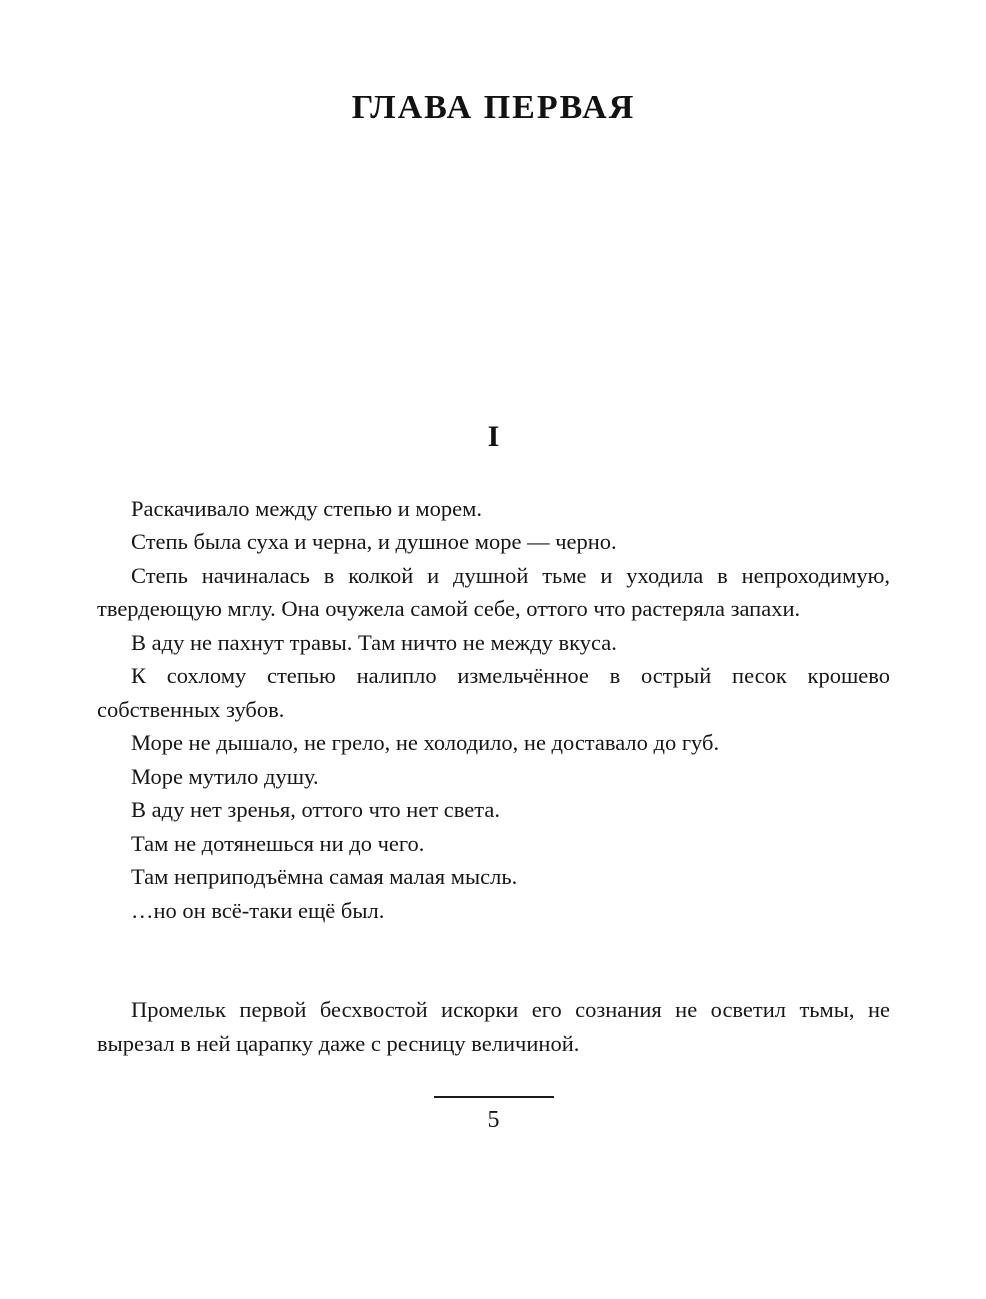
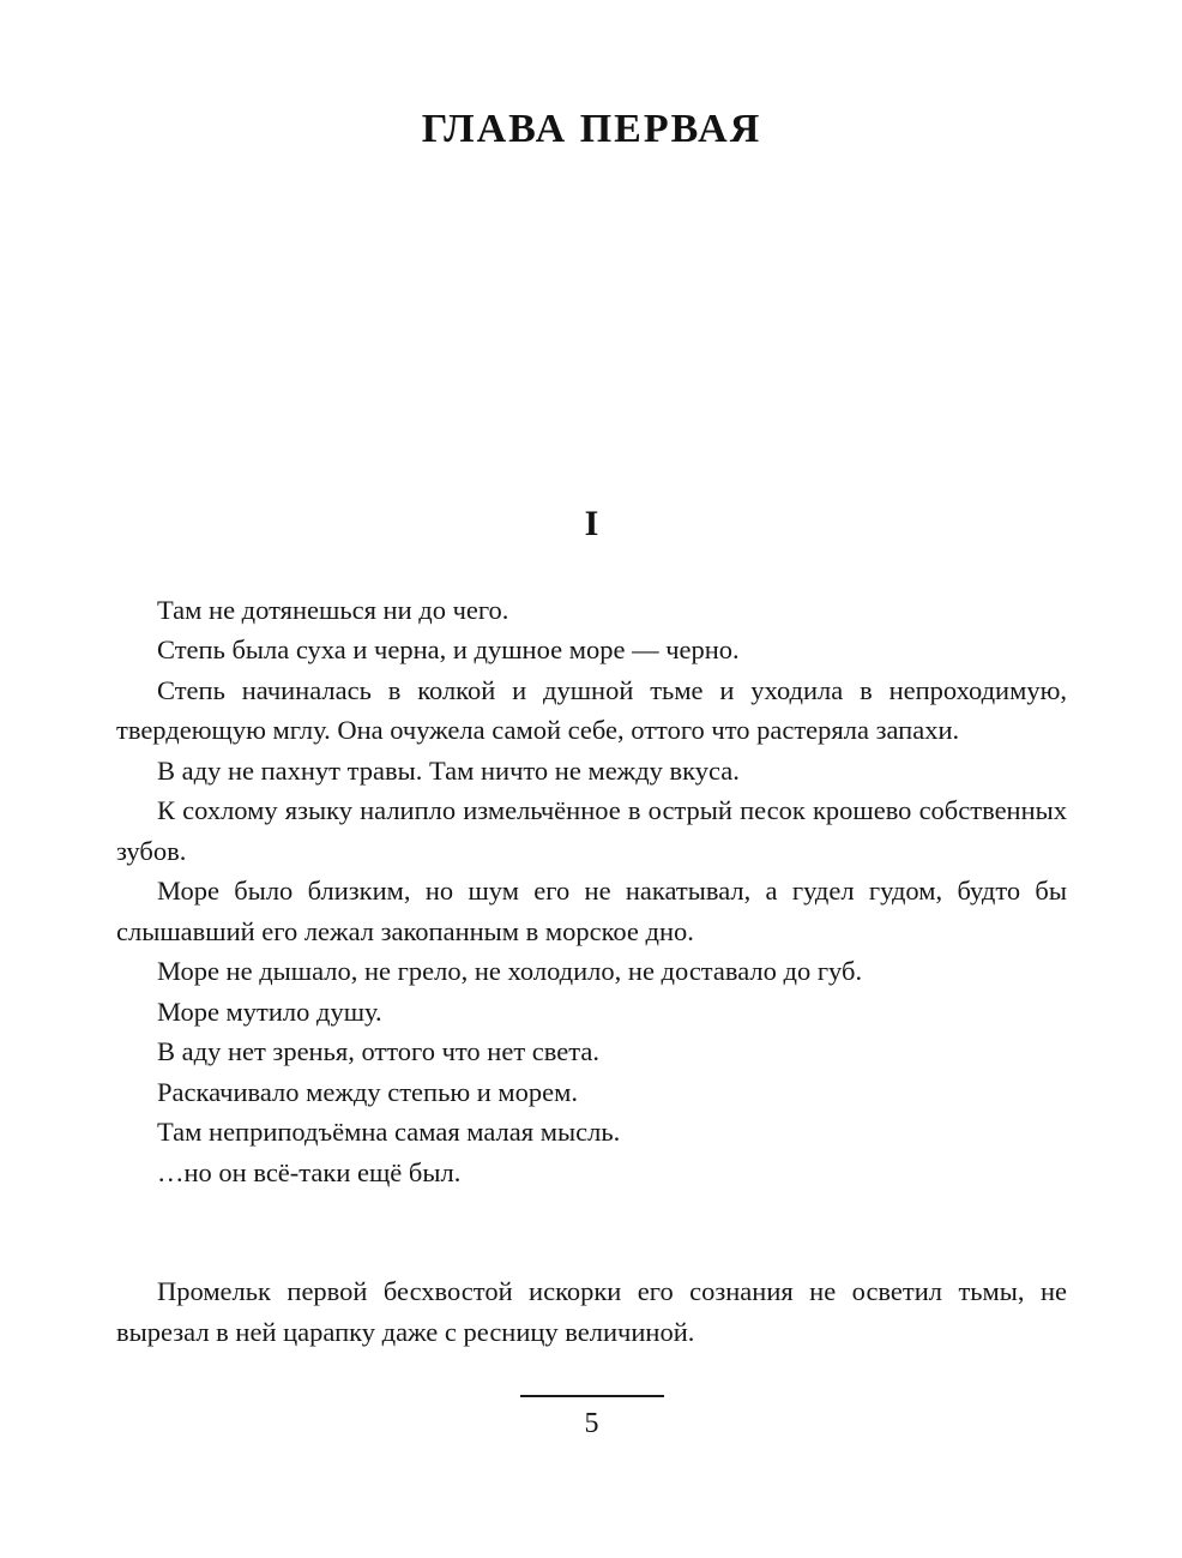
  ГЛАВА ПЕРВАЯ
  I
- Раскачивало между степью и морем.
+ Там не дотянешься ни до чего.
  Степь была суха и черна, и душное море — черно.
  Степь начиналась в колкой и душной тьме и уходила в непроходимую, твердеющую мглу. Она очужела самой себе, оттого что растеряла запахи.
  В аду не пахнут травы. Там ничто не между вкуса.
- К сохлому степью налипло измельчённое в острый песок крошево собственных зубов.
+ К сохлому языку налипло измельчённое в острый песок крошево собственных зубов.
+ Море было близким, но шум его не накатывал, а гудел гудом, будто бы слышавший его лежал закопанным в морское дно.
  Море не дышало, не грело, не холодило, не доставало до губ.
  Море мутило душу.
  В аду нет зренья, оттого что нет света.
- Там не дотянешься ни до чего.
+ Раскачивало между степью и морем.
  Там неприподъёмна самая малая мысль.
  …но он всё-таки ещё был.
  Промельк первой бесхвостой искорки его сознания не осветил тьмы, не вырезал в ней царапку даже с ресницу величиной.
  5
